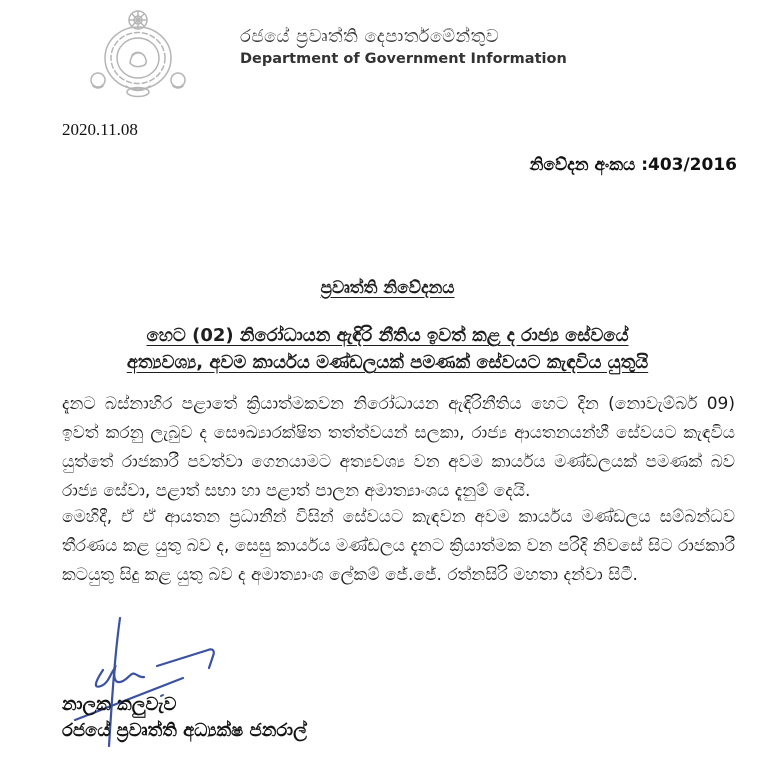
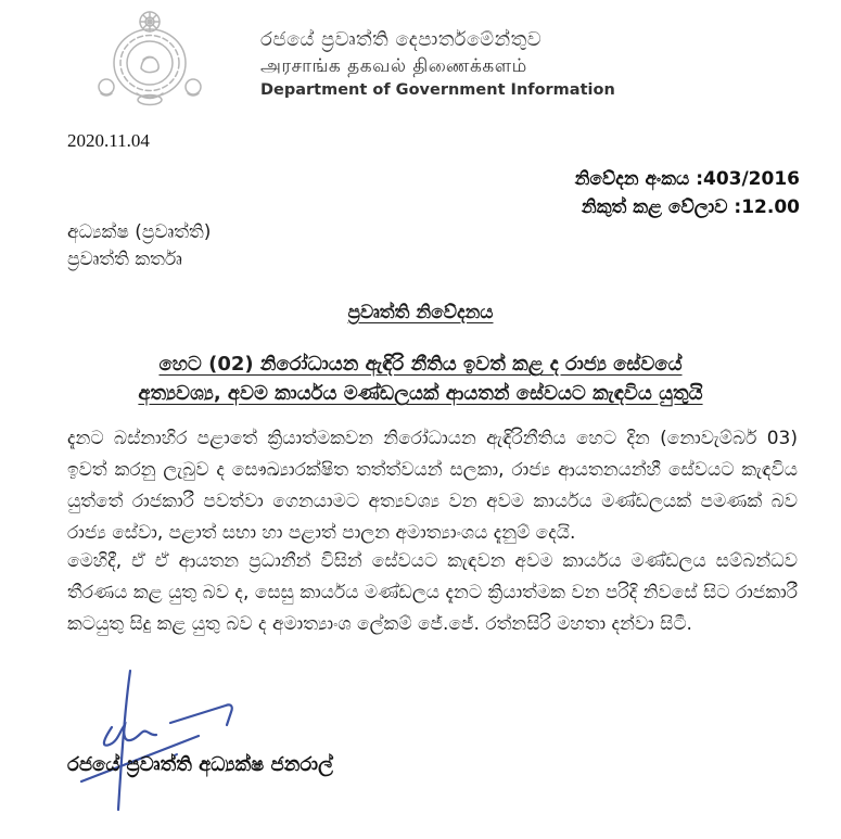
  රජයේ ප්‍රවෘත්ති දෙපාර්තමේන්තුව
+ அரசாங்க தகவல் திணைக்களம்
  Department of Government Information
- 2020.11.08
+ 2020.11.04
  නිවේදන අංකය :403/2016
+ නිකුත් කළ වේලාව :12.00
+ අධ්‍යක්ෂ (ප්‍රවෘත්ති)
+ ප්‍රවෘත්ති කර්තෘ
  ප්‍රවෘත්ති නිවේදනය
  හෙට (02) නිරෝධායන ඇඳිරි නීතිය ඉවත් කළ ද රාජ්‍ය සේවයේ
- අත්‍යවශ්‍ය, අවම කාර්යය මණ්ඩලයක් පමණක් සේවයට කැඳවිය යුතුයි
+ අත්‍යවශ්‍ය, අවම කාර්යය මණ්ඩලයක් ආයතන් සේවයට කැඳවිය යුතුයි
- දැනට බස්නාහිර පළාතේ ක්‍රියාත්මකවන නිරෝධායන ඇඳිරිනීතිය හෙට දින (නොවැම්බර් 09) ඉවත් කරනු ලැබුව ද සෞඛ්‍යාරක්ෂිත තත්ත්වයන් සලකා, රාජ්‍ය ආයතනයන්හී සේවයට කැඳවිය යුත්තේ රාජකාරී පවත්වා ගෙනයාමට අත්‍යවශ්‍ය වන අවම කාර්යය මණ්ඩලයක් පමණක් බව රාජ්‍ය සේවා, පළාත් සභා හා පළාත් පාලන අමාත්‍යාංශය දැනුම් දෙයි.
+ දැනට බස්නාහිර පළාතේ ක්‍රියාත්මකවන නිරෝධායන ඇඳිරිනීතිය හෙට දින (නොවැම්බර් 03) ඉවත් කරනු ලැබුව ද සෞඛ්‍යාරක්ෂිත තත්ත්වයන් සලකා, රාජ්‍ය ආයතනයන්හී සේවයට කැඳවිය යුත්තේ රාජකාරී පවත්වා ගෙනයාමට අත්‍යවශ්‍ය වන අවම කාර්යය මණ්ඩලයක් පමණක් බව රාජ්‍ය සේවා, පළාත් සභා හා පළාත් පාලන අමාත්‍යාංශය දැනුම් දෙයි.
  මෙහිදී, ඒ ඒ ආයතන ප්‍රධානීන් විසින් සේවයට කැඳවන අවම කාර්යය මණ්ඩලය සම්බන්ධව තීරණය කළ යුතු බව ද, සෙසු කාර්යය මණ්ඩලය දැනට ක්‍රියාත්මක වන පරිදි නිවසේ සිට රාජකාරී කටයුතු සිදු කළ යුතු බව ද අමාත්‍යාංශ ලේකම් ජේ.ජේ. රත්නසිරි මහතා දන්වා සිටී.
- නාලක කලුවැව
  රජයේ ප්‍රවෘත්ති අධ්‍යක්ෂ ජනරාල්
